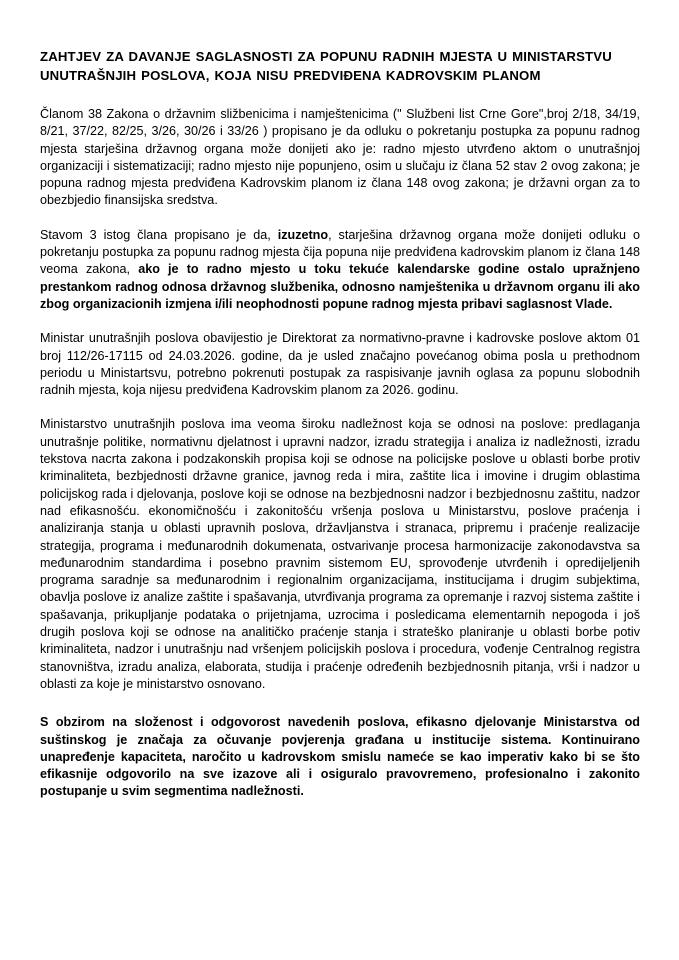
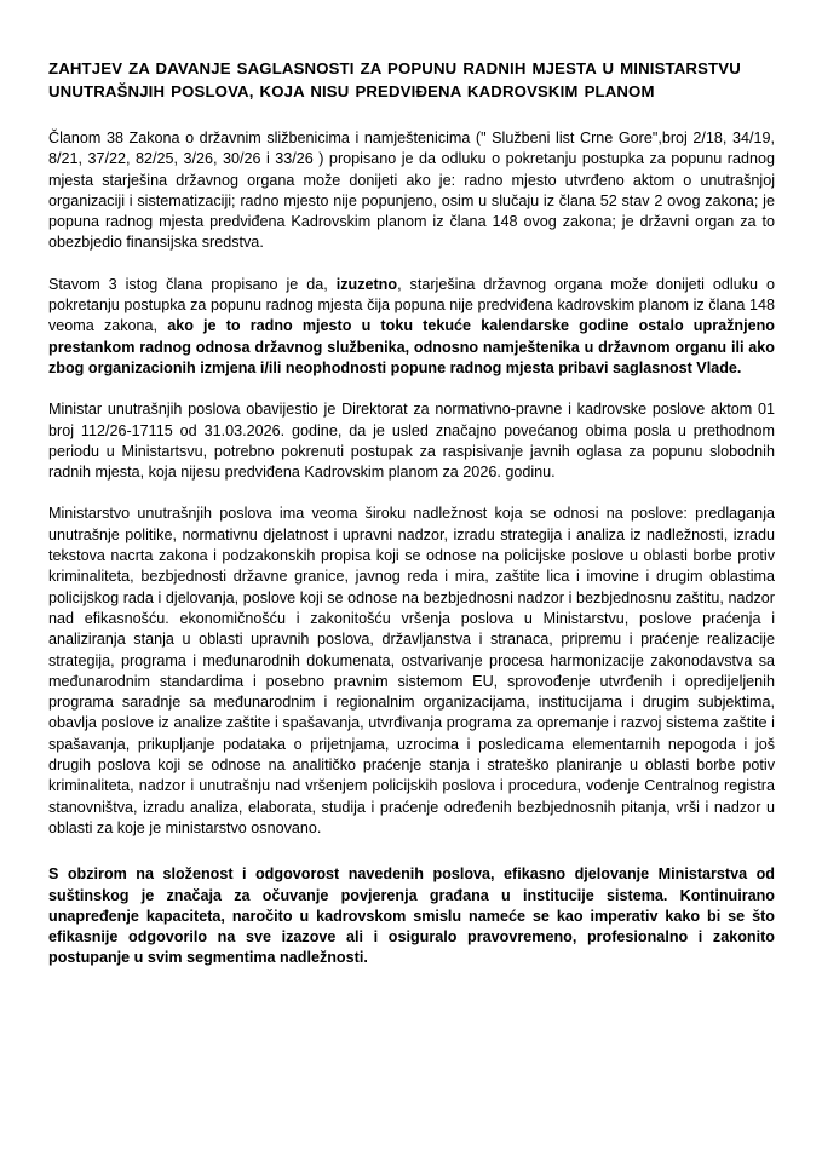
  ZAHTJEV ZA DAVANJE SAGLASNOSTI ZA POPUNU RADNIH MJESTA U MINISTARSTVU UNUTRAŠNJIH POSLOVA, KOJA NISU PREDVIĐENA KADROVSKIM PLANOM
  Članom 38 Zakona o državnim sližbenicima i namještenicima (" Službeni list Crne Gore",broj 2/18, 34/19, 8/21, 37/22, 82/25, 3/26, 30/26 i 33/26 ) propisano je da odluku o pokretanju postupka za popunu radnog mjesta starješina državnog organa može donijeti ako je: radno mjesto utvrđeno aktom o unutrašnjoj organizaciji i sistematizaciji; radno mjesto nije popunjeno, osim u slučaju iz člana 52 stav 2 ovog zakona; je popuna radnog mjesta predviđena Kadrovskim planom iz člana 148 ovog zakona; je državni organ za to obezbjedio finansijska sredstva.
  Stavom 3 istog člana propisano je da, izuzetno, starješina državnog organa može donijeti odluku o pokretanju postupka za popunu radnog mjesta čija popuna nije predviđena kadrovskim planom iz člana 148 veoma zakona, ako je to radno mjesto u toku tekuće kalendarske godine ostalo upražnjeno prestankom radnog odnosa državnog službenika, odnosno namještenika u državnom organu ili ako zbog organizacionih izmjena i/ili neophodnosti popune radnog mjesta pribavi saglasnost Vlade.
- Ministar unutrašnjih poslova obavijestio je Direktorat za normativno-pravne i kadrovske poslove aktom 01 broj 112/26-17115 od 24.03.2026. godine, da je usled značajno povećanog obima posla u prethodnom periodu u Ministartsvu, potrebno pokrenuti postupak za raspisivanje javnih oglasa za popunu slobodnih radnih mjesta, koja nijesu predviđena Kadrovskim planom za 2026. godinu.
+ Ministar unutrašnjih poslova obavijestio je Direktorat za normativno-pravne i kadrovske poslove aktom 01 broj 112/26-17115 od 31.03.2026. godine, da je usled značajno povećanog obima posla u prethodnom periodu u Ministartsvu, potrebno pokrenuti postupak za raspisivanje javnih oglasa za popunu slobodnih radnih mjesta, koja nijesu predviđena Kadrovskim planom za 2026. godinu.
  Ministarstvo unutrašnjih poslova ima veoma široku nadležnost koja se odnosi na poslove: predlaganja unutrašnje politike, normativnu djelatnost i upravni nadzor, izradu strategija i analiza iz nadležnosti, izradu tekstova nacrta zakona i podzakonskih propisa koji se odnose na policijske poslove u oblasti borbe protiv kriminaliteta, bezbjednosti državne granice, javnog reda i mira, zaštite lica i imovine i drugim oblastima policijskog rada i djelovanja, poslove koji se odnose na bezbjednosni nadzor i bezbjednosnu zaštitu, nadzor nad efikasnošću. ekonomičnošću i zakonitošću vršenja poslova u Ministarstvu, poslove praćenja i analiziranja stanja u oblasti upravnih poslova, državljanstva i stranaca, pripremu i praćenje realizacije strategija, programa i međunarodnih dokumenata, ostvarivanje procesa harmonizacije zakonodavstva sa međunarodnim standardima i posebno pravnim sistemom EU, sprovođenje utvrđenih i opredijeljenih programa saradnje sa međunarodnim i regionalnim organizacijama, institucijama i drugim subjektima, obavlja poslove iz analize zaštite i spašavanja, utvrđivanja programa za opremanje i razvoj sistema zaštite i spašavanja, prikupljanje podataka o prijetnjama, uzrocima i posledicama elementarnih nepogoda i još drugih poslova koji se odnose na analitičko praćenje stanja i strateško planiranje u oblasti borbe potiv kriminaliteta, nadzor i unutrašnju nad vršenjem policijskih poslova i procedura, vođenje Centralnog registra stanovništva, izradu analiza, elaborata, studija i praćenje određenih bezbjednosnih pitanja, vrši i nadzor u oblasti za koje je ministarstvo osnovano.
  S obzirom na složenost i odgovorost navedenih poslova, efikasno djelovanje Ministarstva od suštinskog je značaja za očuvanje povjerenja građana u institucije sistema. Kontinuirano unapređenje kapaciteta, naročito u kadrovskom smislu nameće se kao imperativ kako bi se što efikasnije odgovorilo na sve izazove ali i osiguralo pravovremeno, profesionalno i zakonito postupanje u svim segmentima nadležnosti.
